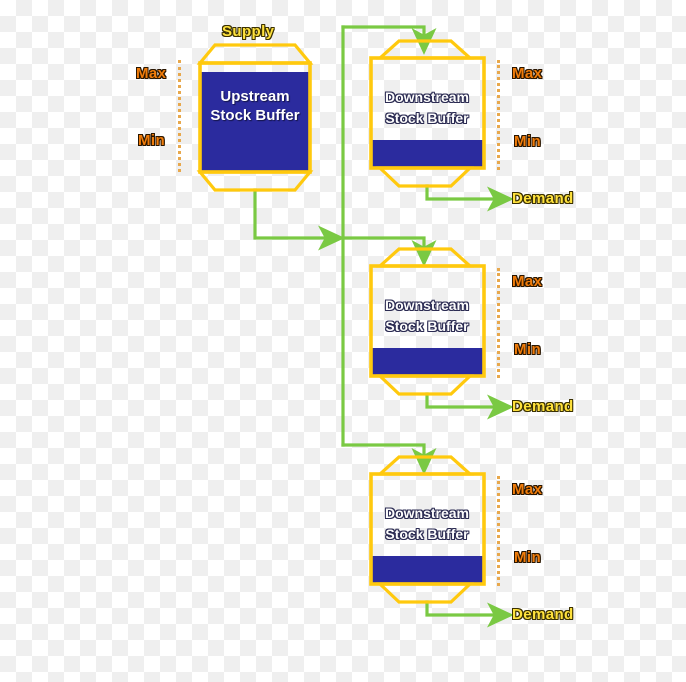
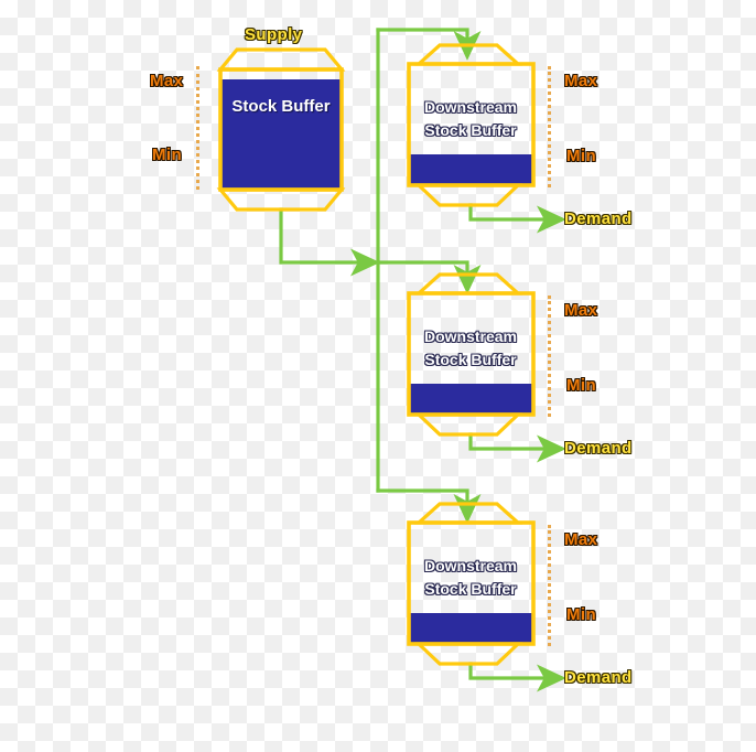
  Supply
  Max
  Min
- Upstream
  Stock Buffer
  Downstream
  Stock Buffer
  Max
  Min
  Demand
  Downstream
  Stock Buffer
  Max
  Min
  Demand
  Downstream
  Stock Buffer
  Max
  Min
  Demand
